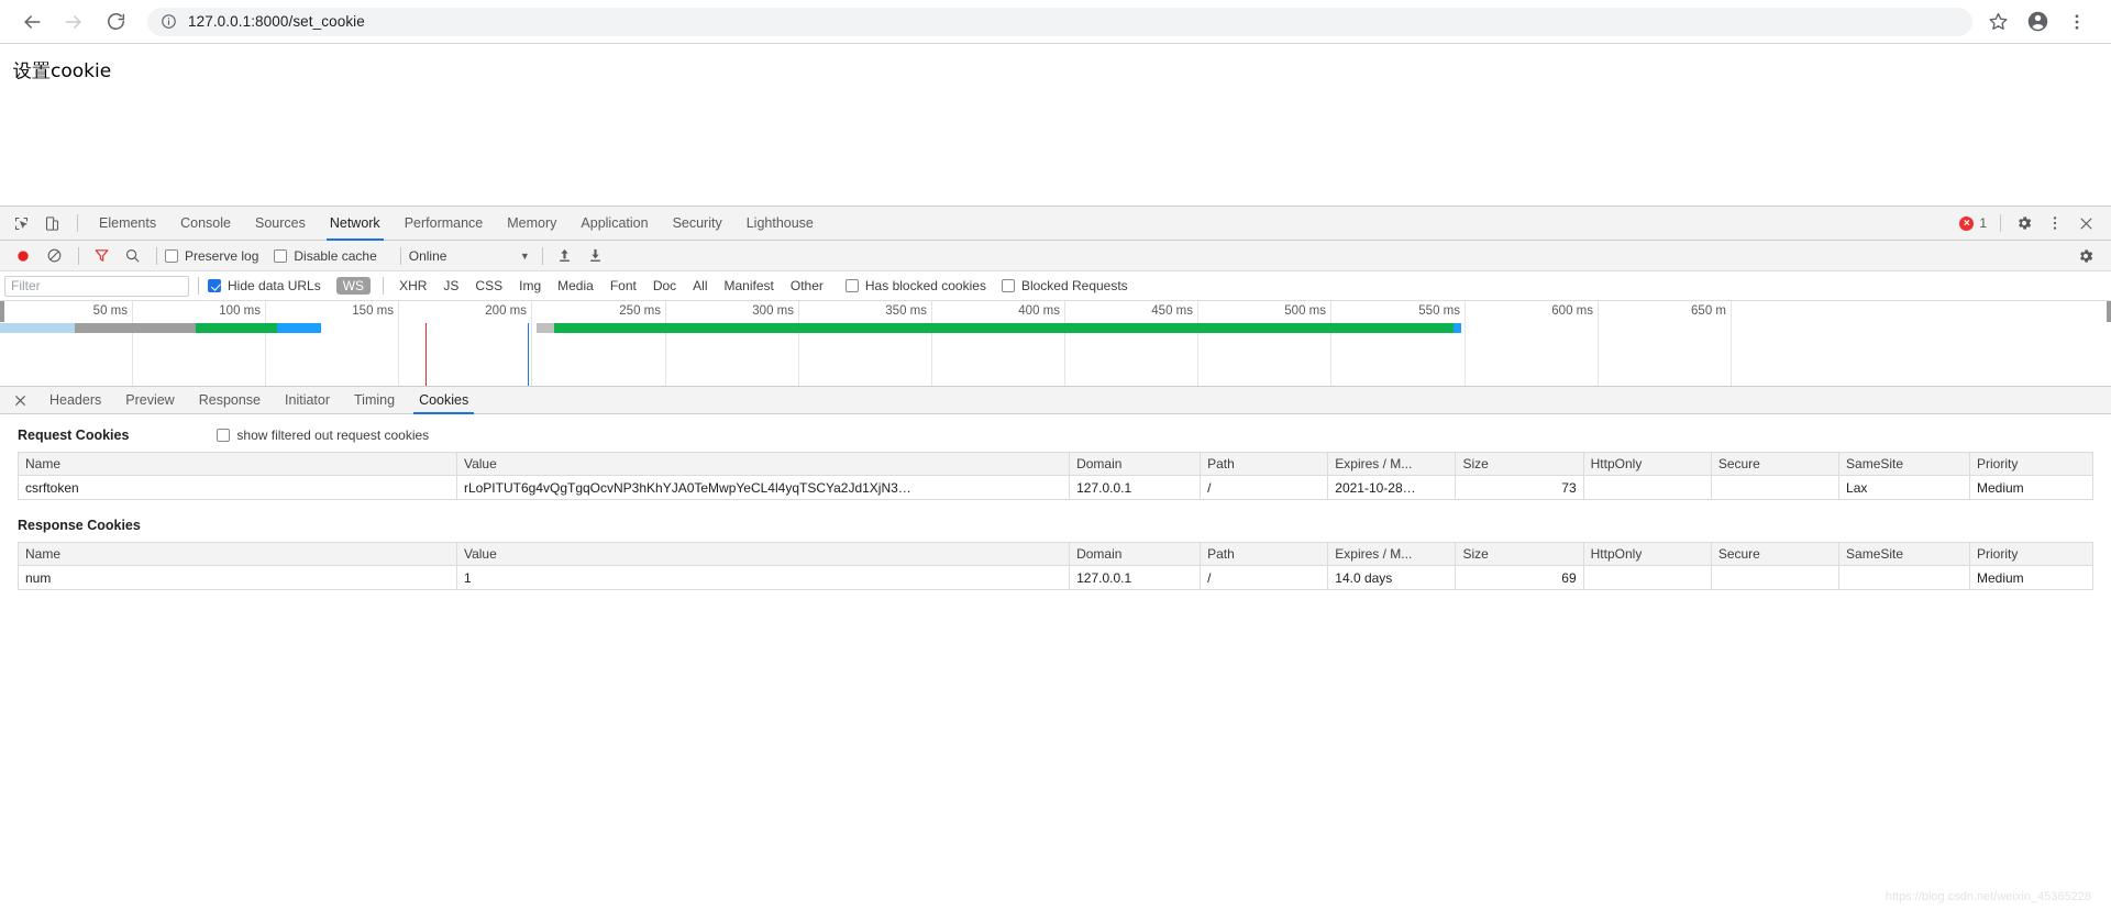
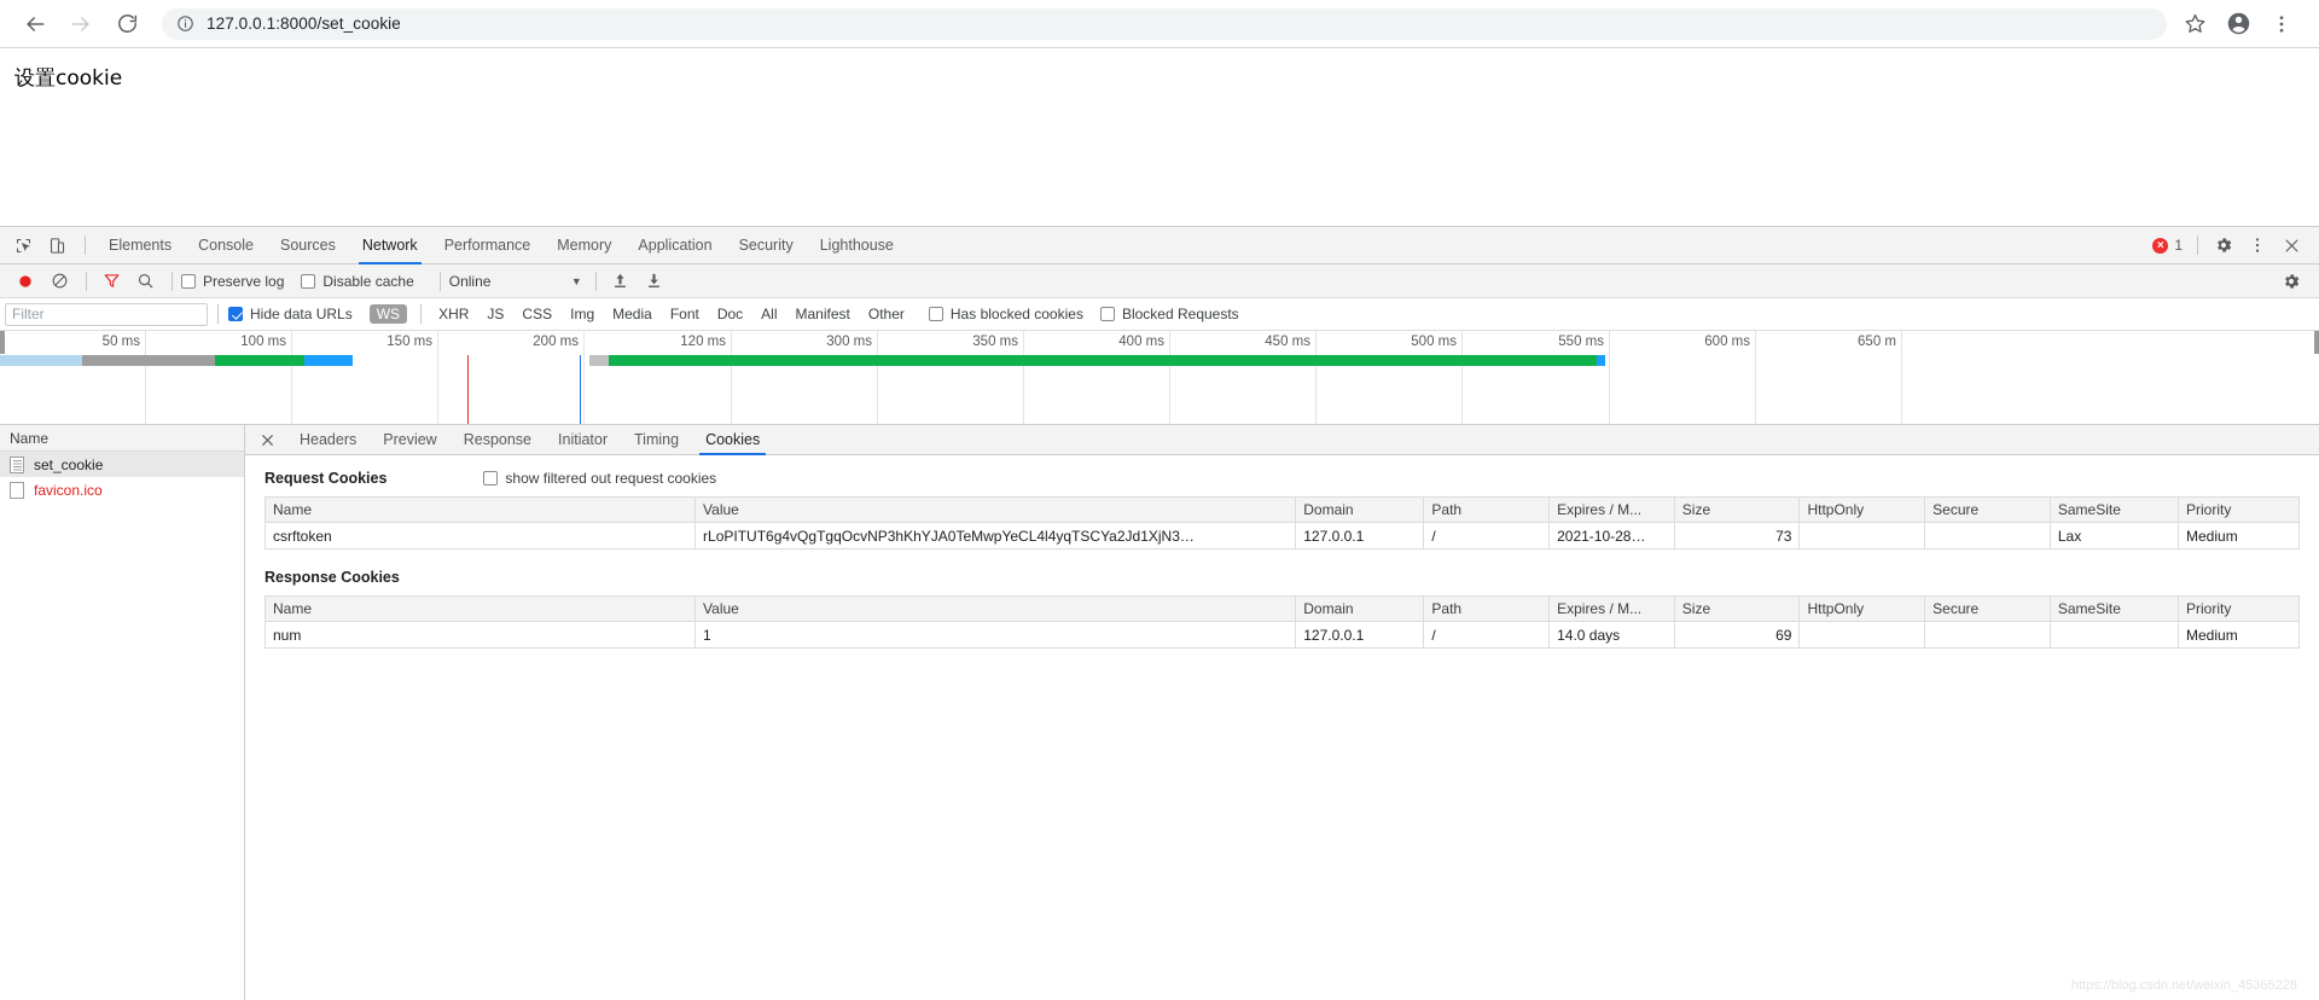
  127.0.0.1:8000/set_cookie
  设置cookie
  Elements
  Console
  Sources
  Network
  Performance
  Memory
  Application
  Security
  Lighthouse
  ×
  1
  Preserve log
  Disable cache
  Online
  ▼
  Filter
  Hide data URLs
  WS
  XHR
  JS
  CSS
  Img
  Media
  Font
  Doc
  All
  Manifest
  Other
  Has blocked cookies
  Blocked Requests
  50 ms
  100 ms
  150 ms
  200 ms
- 250 ms
+ 120 ms
  300 ms
  350 ms
  400 ms
  450 ms
  500 ms
  550 ms
  600 ms
  650 m
+ Name
+ set_cookie
+ favicon.ico
  Headers
  Preview
  Response
  Initiator
  Timing
  Cookies
  Request Cookies
  show filtered out request cookies
  Name	Value	Domain	Path	Expires / M...	Size	HttpOnly	Secure	SameSite	Priority
  csrftoken	rLoPITUT6g4vQgTgqOcvNP3hKhYJA0TeMwpYeCL4l4yqTSCYa2Jd1XjN3…	127.0.0.1	/	2021-10-28…	73			Lax	Medium
  Response Cookies
  Name	Value	Domain	Path	Expires / M...	Size	HttpOnly	Secure	SameSite	Priority
  num	1	127.0.0.1	/	14.0 days	69				Medium
  https://blog.csdn.net/weixin_45365228
